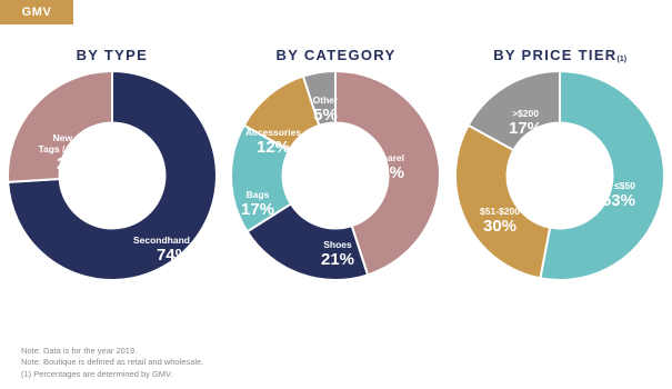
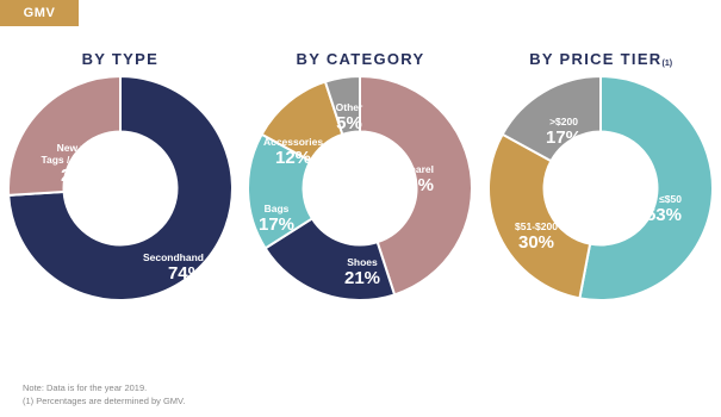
  GMV
  BY TYPE
  Secondhand 74%
  New with Tags / Boutique 26%
  BY CATEGORY
  Apparel 45%
  Shoes 21%
  Bags 17%
  Accessories 12%
  Other 5%
  BY PRICE TIER
  ≤$50 53%
  $51-$200 30%
  >$200 17%
  Note: Data is for the year 2019.
- Note: Boutique is defined as retail and wholesale.
  (1) Percentages are determined by GMV.
